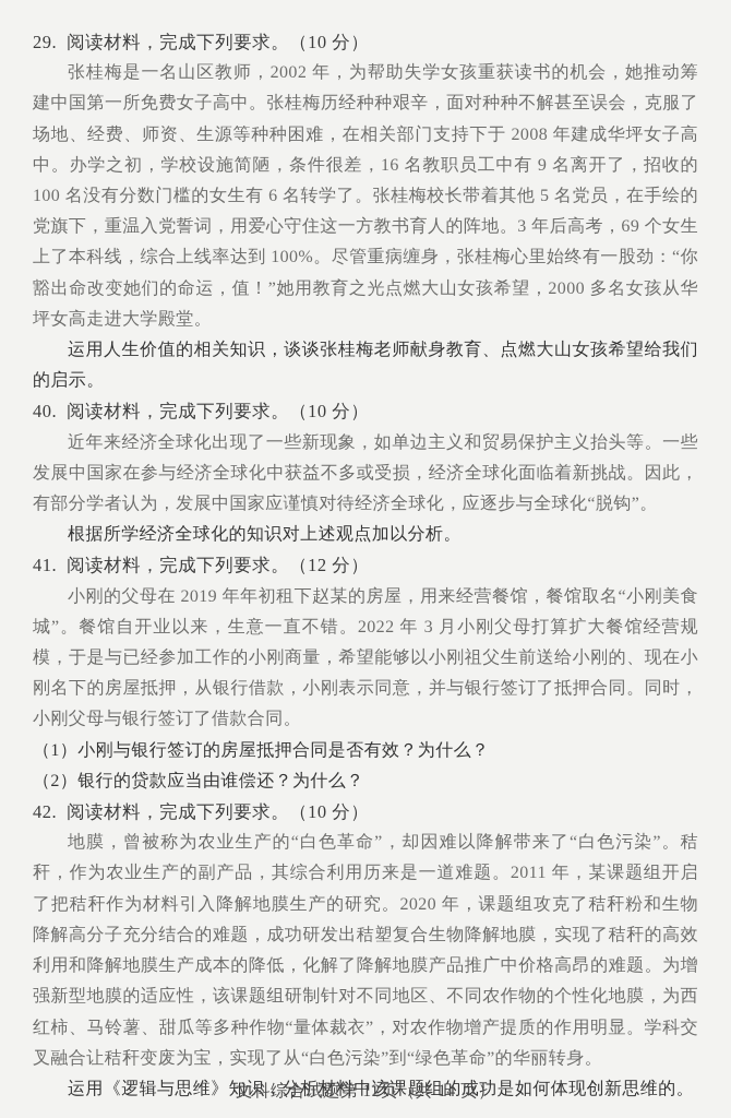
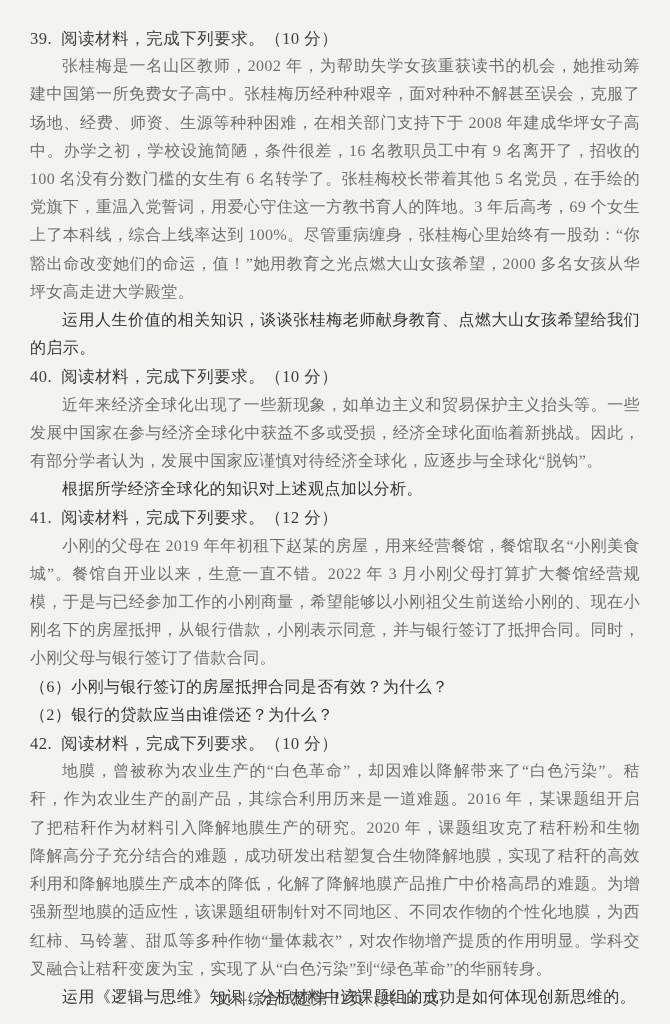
- 29. 阅读材料，完成下列要求。（10 分）
+ 39. 阅读材料，完成下列要求。（10 分）
  张桂梅是一名山区教师，2002 年，为帮助失学女孩重获读书的机会，她推动筹建中国第一所免费女子高中。张桂梅历经种种艰辛，面对种种不解甚至误会，克服了场地、经费、师资、生源等种种困难，在相关部门支持下于 2008 年建成华坪女子高中。办学之初，学校设施简陋，条件很差，16 名教职员工中有 9 名离开了，招收的 100 名没有分数门槛的女生有 6 名转学了。张桂梅校长带着其他 5 名党员，在手绘的党旗下，重温入党誓词，用爱心守住这一方教书育人的阵地。3 年后高考，69 个女生上了本科线，综合上线率达到 100%。尽管重病缠身，张桂梅心里始终有一股劲：“你豁出命改变她们的命运，值！”她用教育之光点燃大山女孩希望，2000 多名女孩从华坪女高走进大学殿堂。
  运用人生价值的相关知识，谈谈张桂梅老师献身教育、点燃大山女孩希望给我们的启示。
  40. 阅读材料，完成下列要求。（10 分）
  近年来经济全球化出现了一些新现象，如单边主义和贸易保护主义抬头等。一些发展中国家在参与经济全球化中获益不多或受损，经济全球化面临着新挑战。因此，有部分学者认为，发展中国家应谨慎对待经济全球化，应逐步与全球化“脱钩”。
  根据所学经济全球化的知识对上述观点加以分析。
  41. 阅读材料，完成下列要求。（12 分）
  小刚的父母在 2019 年年初租下赵某的房屋，用来经营餐馆，餐馆取名“小刚美食城”。餐馆自开业以来，生意一直不错。2022 年 3 月小刚父母打算扩大餐馆经营规模，于是与已经参加工作的小刚商量，希望能够以小刚祖父生前送给小刚的、现在小刚名下的房屋抵押，从银行借款，小刚表示同意，并与银行签订了抵押合同。同时，小刚父母与银行签订了借款合同。
- （1）小刚与银行签订的房屋抵押合同是否有效？为什么？
+ （6）小刚与银行签订的房屋抵押合同是否有效？为什么？
  （2）银行的贷款应当由谁偿还？为什么？
  42. 阅读材料，完成下列要求。（10 分）
- 地膜，曾被称为农业生产的“白色革命”，却因难以降解带来了“白色污染”。秸秆，作为农业生产的副产品，其综合利用历来是一道难题。2011 年，某课题组开启了把秸秆作为材料引入降解地膜生产的研究。2020 年，课题组攻克了秸秆粉和生物降解高分子充分结合的难题，成功研发出秸塑复合生物降解地膜，实现了秸秆的高效利用和降解地膜生产成本的降低，化解了降解地膜产品推广中价格高昂的难题。为增强新型地膜的适应性，该课题组研制针对不同地区、不同农作物的个性化地膜，为西红柿、马铃薯、甜瓜等多种作物“量体裁衣”，对农作物增产提质的作用明显。学科交叉融合让秸秆变废为宝，实现了从“白色污染”到“绿色革命”的华丽转身。
+ 地膜，曾被称为农业生产的“白色革命”，却因难以降解带来了“白色污染”。秸秆，作为农业生产的副产品，其综合利用历来是一道难题。2016 年，某课题组开启了把秸秆作为材料引入降解地膜生产的研究。2020 年，课题组攻克了秸秆粉和生物降解高分子充分结合的难题，成功研发出秸塑复合生物降解地膜，实现了秸秆的高效利用和降解地膜生产成本的降低，化解了降解地膜产品推广中价格高昂的难题。为增强新型地膜的适应性，该课题组研制针对不同地区、不同农作物的个性化地膜，为西红柿、马铃薯、甜瓜等多种作物“量体裁衣”，对农作物增产提质的作用明显。学科交叉融合让秸秆变废为宝，实现了从“白色污染”到“绿色革命”的华丽转身。
  运用《逻辑与思维》知识，分析材料中该课题组的成功是如何体现创新思维的。
  文科综合试题第 12页（共 14 页）
